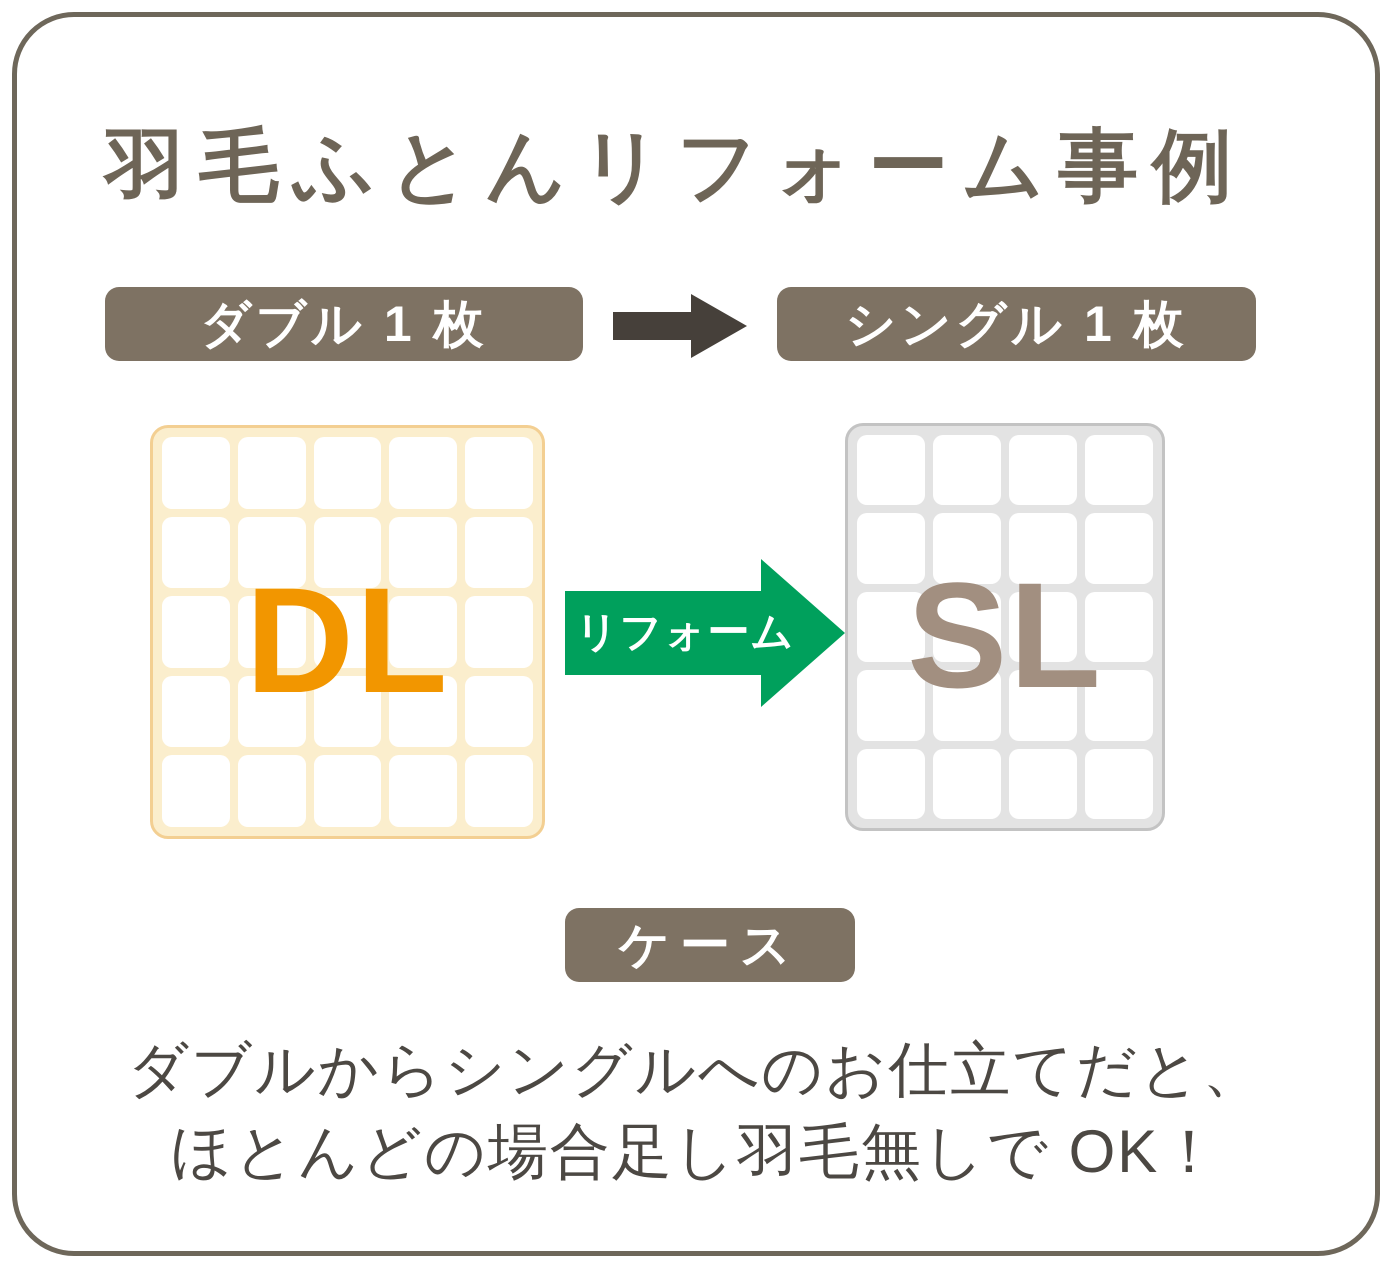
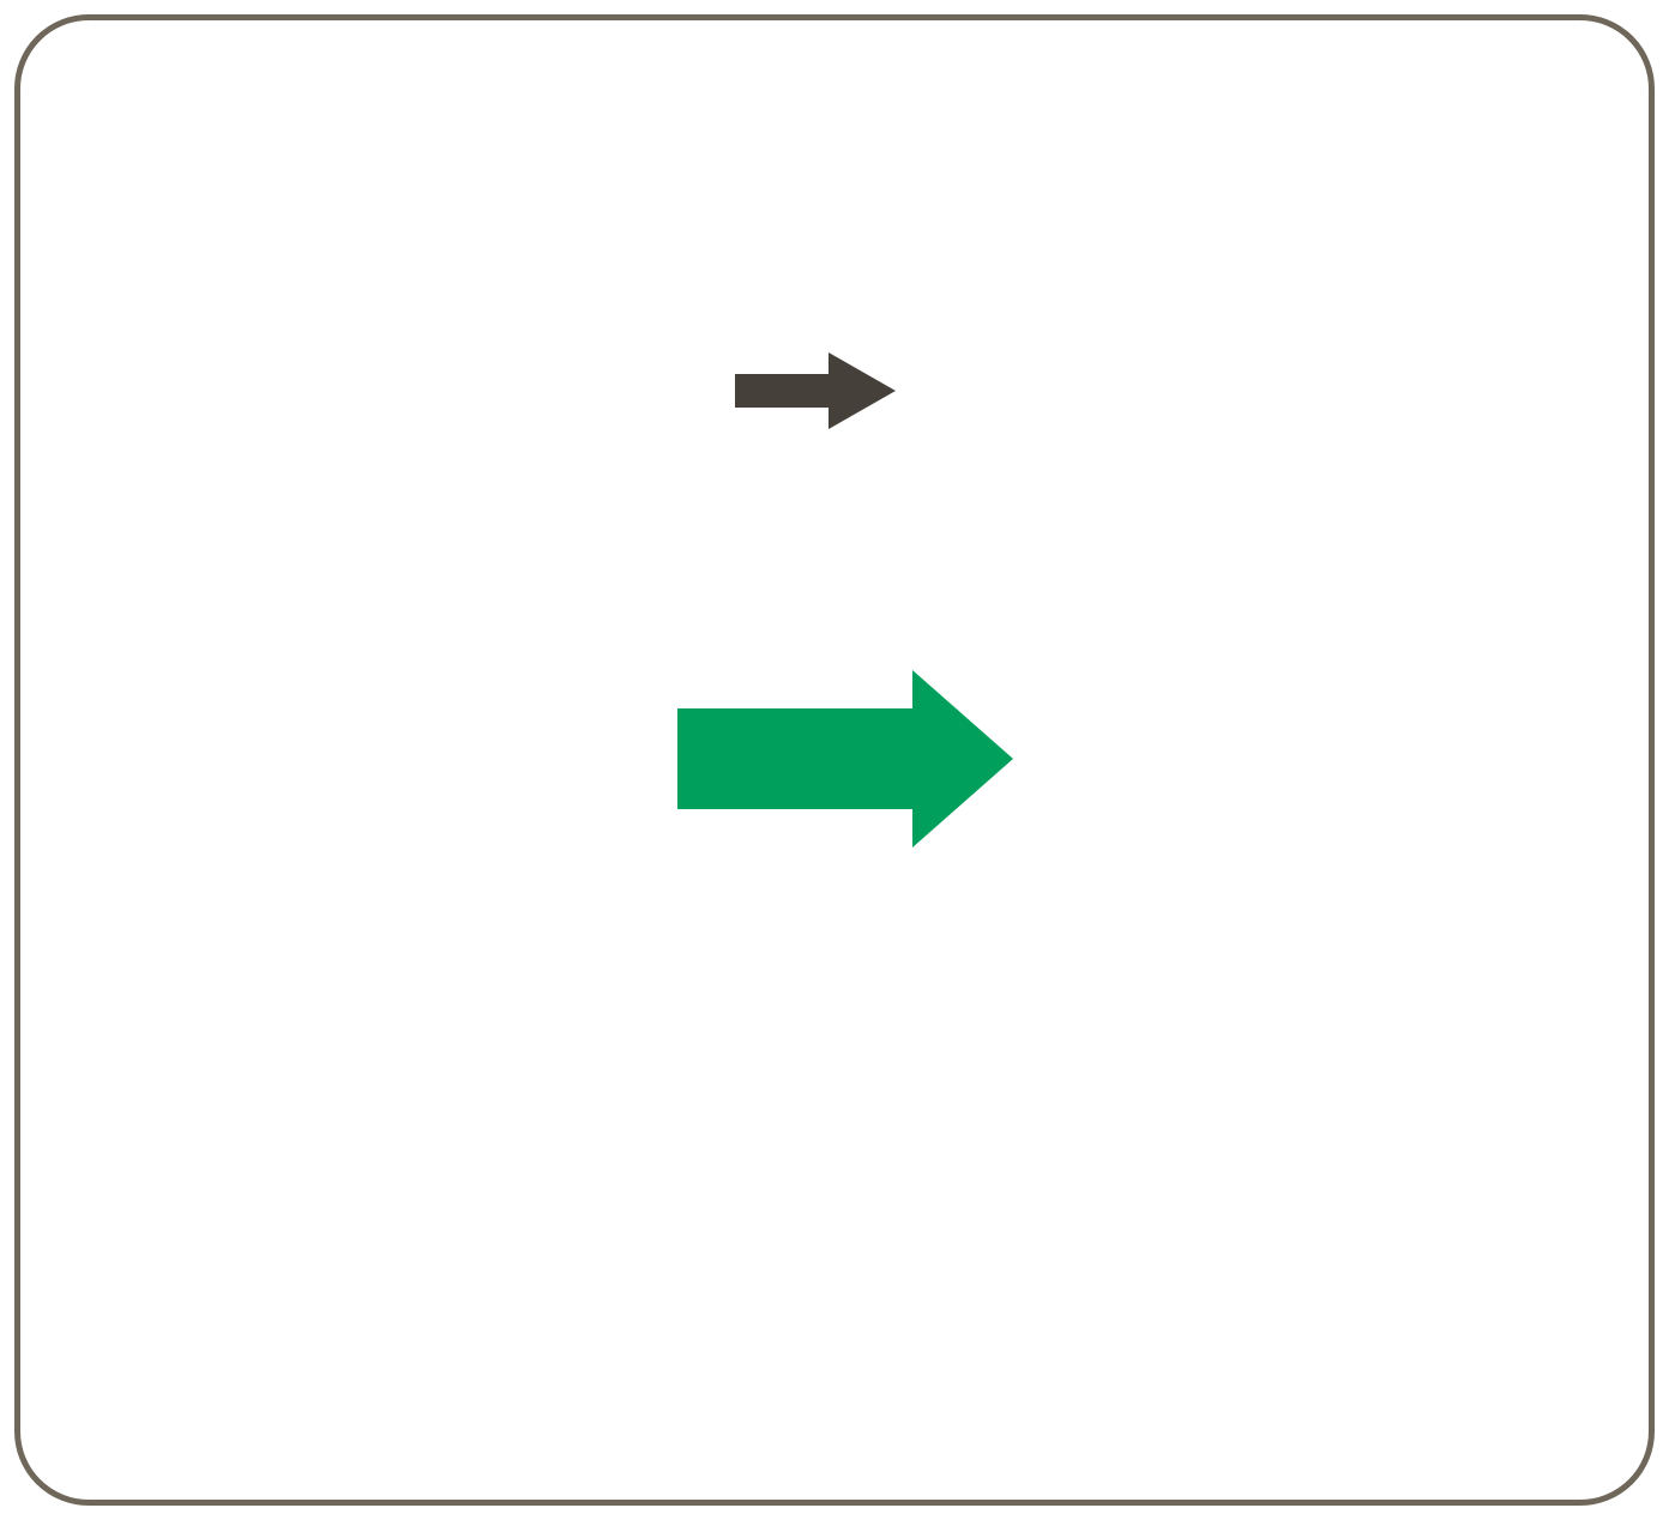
- 羽毛ふとんリフォーム事例
- ダブル 1 枚
- シングル 1 枚
- DL
- リフォーム
- SL
- ケース
- ダブルからシングルへのお仕立てだと、
- ほとんどの場合足し羽毛無しで OK！
